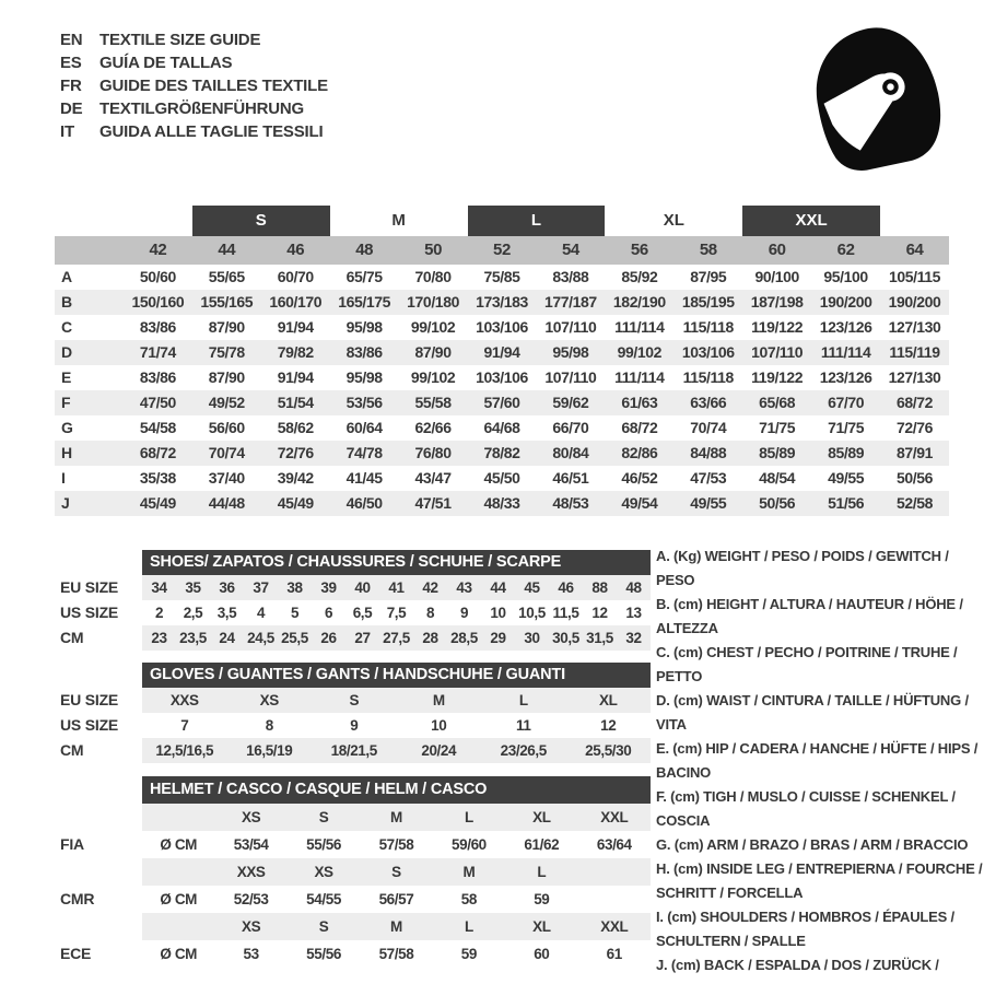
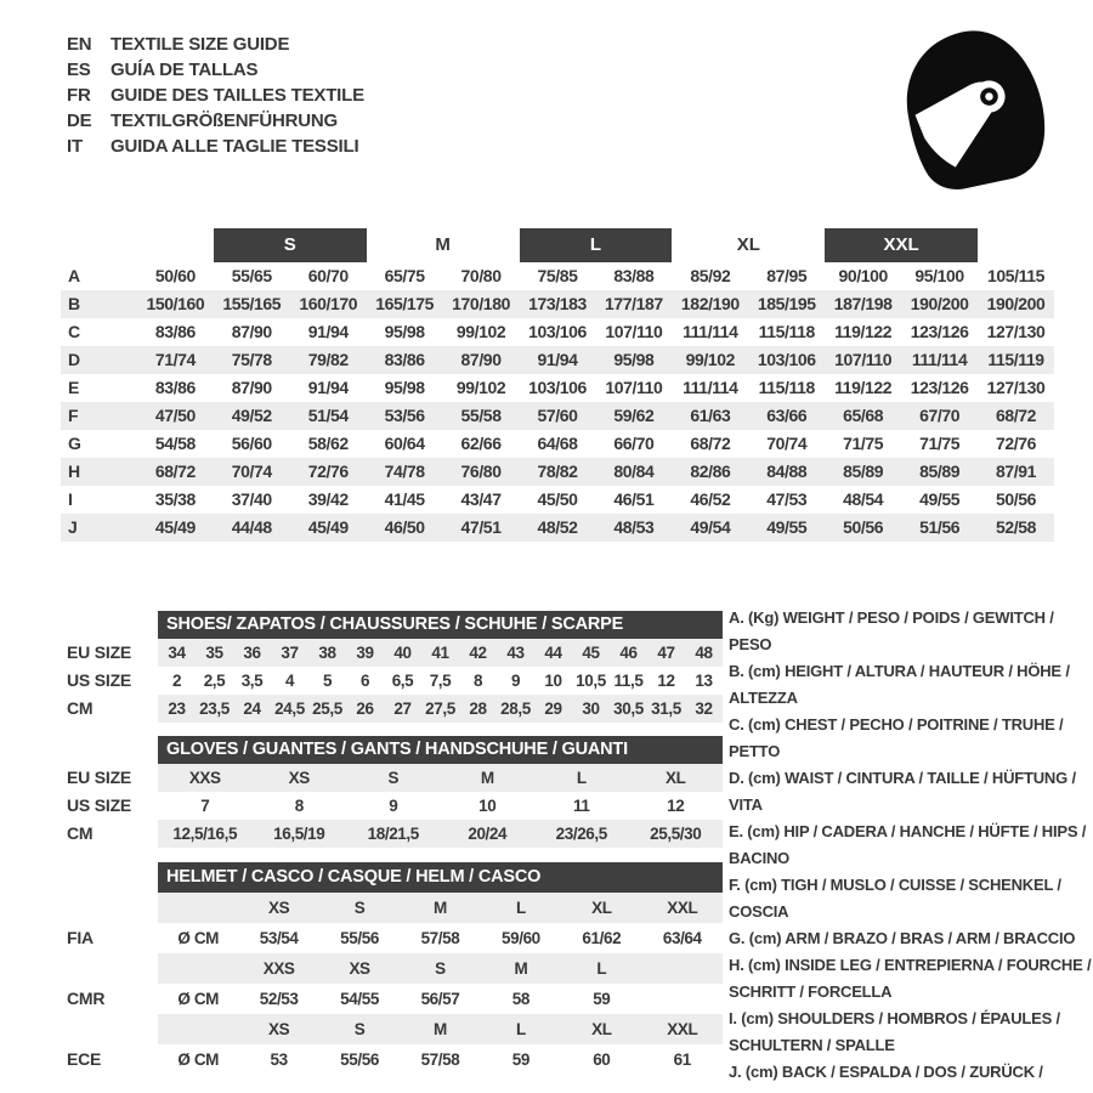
  EN
  TEXTILE SIZE GUIDE
  ES
  GUÍA DE TALLAS
  FR
  GUIDE DES TAILLES TEXTILE
  DE
  TEXTILGRÖßENFÜHRUNG
  IT
  GUIDA ALLE TAGLIE TESSILI
  	S	M	L	XL	XXL
- 	42	44	46	48	50	52	54	56	58	60	62	64
  A	50/60	55/65	60/70	65/75	70/80	75/85	83/88	85/92	87/95	90/100	95/100	105/115
  B	150/160	155/165	160/170	165/175	170/180	173/183	177/187	182/190	185/195	187/198	190/200	190/200
  C	83/86	87/90	91/94	95/98	99/102	103/106	107/110	111/114	115/118	119/122	123/126	127/130
  D	71/74	75/78	79/82	83/86	87/90	91/94	95/98	99/102	103/106	107/110	111/114	115/119
  E	83/86	87/90	91/94	95/98	99/102	103/106	107/110	111/114	115/118	119/122	123/126	127/130
  F	47/50	49/52	51/54	53/56	55/58	57/60	59/62	61/63	63/66	65/68	67/70	68/72
  G	54/58	56/60	58/62	60/64	62/66	64/68	66/70	68/72	70/74	71/75	71/75	72/76
  H	68/72	70/74	72/76	74/78	76/80	78/82	80/84	82/86	84/88	85/89	85/89	87/91
  I	35/38	37/40	39/42	41/45	43/47	45/50	46/51	46/52	47/53	48/54	49/55	50/56
- J	45/49	44/48	45/49	46/50	47/51	48/33	48/53	49/54	49/55	50/56	51/56	52/58
+ J	45/49	44/48	45/49	46/50	47/51	48/52	48/53	49/54	49/55	50/56	51/56	52/58
  	SHOES/ ZAPATOS / CHAUSSURES / SCHUHE / SCARPE
- EU SIZE	34	35	36	37	38	39	40	41	42	43	44	45	46	88	48
+ EU SIZE	34	35	36	37	38	39	40	41	42	43	44	45	46	47	48
  US SIZE	2	2,5	3,5	4	5	6	6,5	7,5	8	9	10	10,5	11,5	12	13
  CM	23	23,5	24	24,5	25,5	26	27	27,5	28	28,5	29	30	30,5	31,5	32
  	GLOVES / GUANTES / GANTS / HANDSCHUHE / GUANTI
  EU SIZE	XXS	XS	S	M	L	XL
  US SIZE	7	8	9	10	11	12
  CM	12,5/16,5	16,5/19	18/21,5	20/24	23/26,5	25,5/30
  	HELMET / CASCO / CASQUE / HELM / CASCO
  		XS	S	M	L	XL	XXL
  FIA	Ø CM	53/54	55/56	57/58	59/60	61/62	63/64
  		XXS	XS	S	M	L
  CMR	Ø CM	52/53	54/55	56/57	58	59
  		XS	S	M	L	XL	XXL
  ECE	Ø CM	53	55/56	57/58	59	60	61
  A. (Kg) WEIGHT / PESO / POIDS / GEWITCH / PESO
  B. (cm) HEIGHT / ALTURA / HAUTEUR / HÖHE / ALTEZZA
  C. (cm) CHEST / PECHO / POITRINE / TRUHE / PETTO
  D. (cm) WAIST / CINTURA / TAILLE / HÜFTUNG / VITA
  E. (cm) HIP / CADERA / HANCHE / HÜFTE / HIPS / BACINO
  F. (cm) TIGH / MUSLO / CUISSE / SCHENKEL / COSCIA
  G. (cm) ARM / BRAZO / BRAS / ARM / BRACCIO
  H. (cm) INSIDE LEG / ENTREPIERNA / FOURCHE / SCHRITT / FORCELLA
  I. (cm) SHOULDERS / HOMBROS / ÉPAULES / SCHULTERN / SPALLE
  J. (cm) BACK / ESPALDA / DOS / ZURÜCK /
